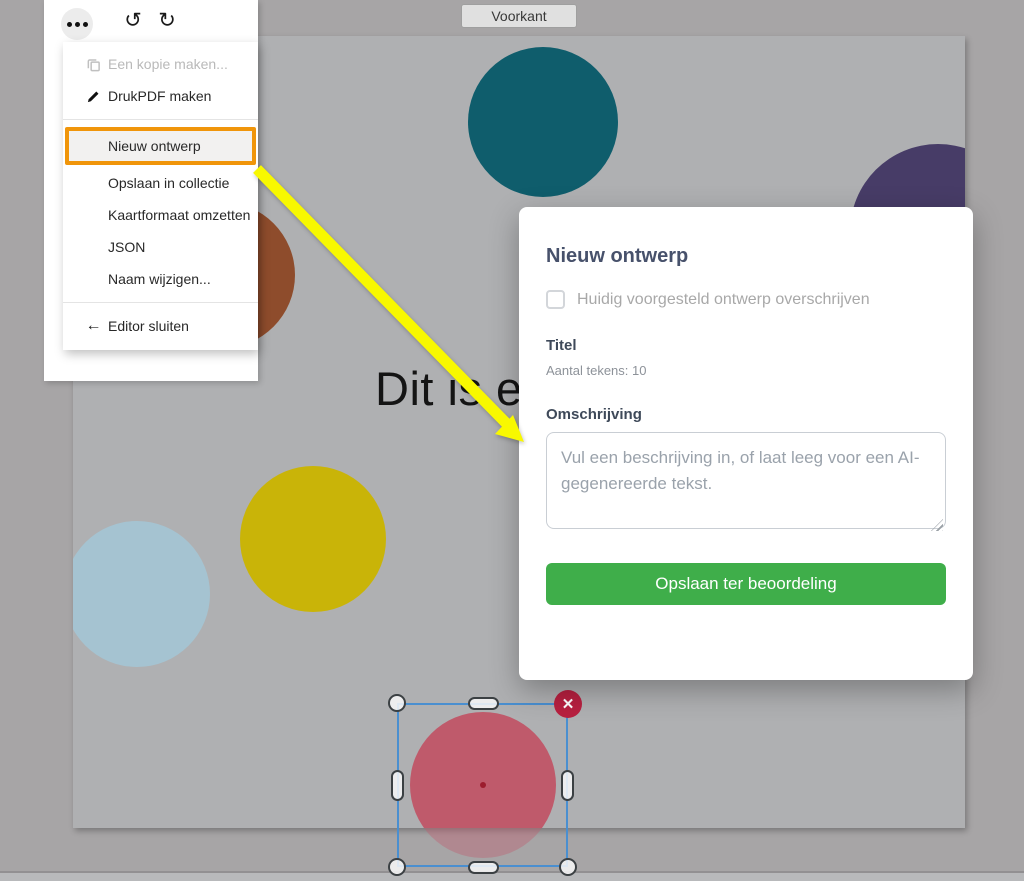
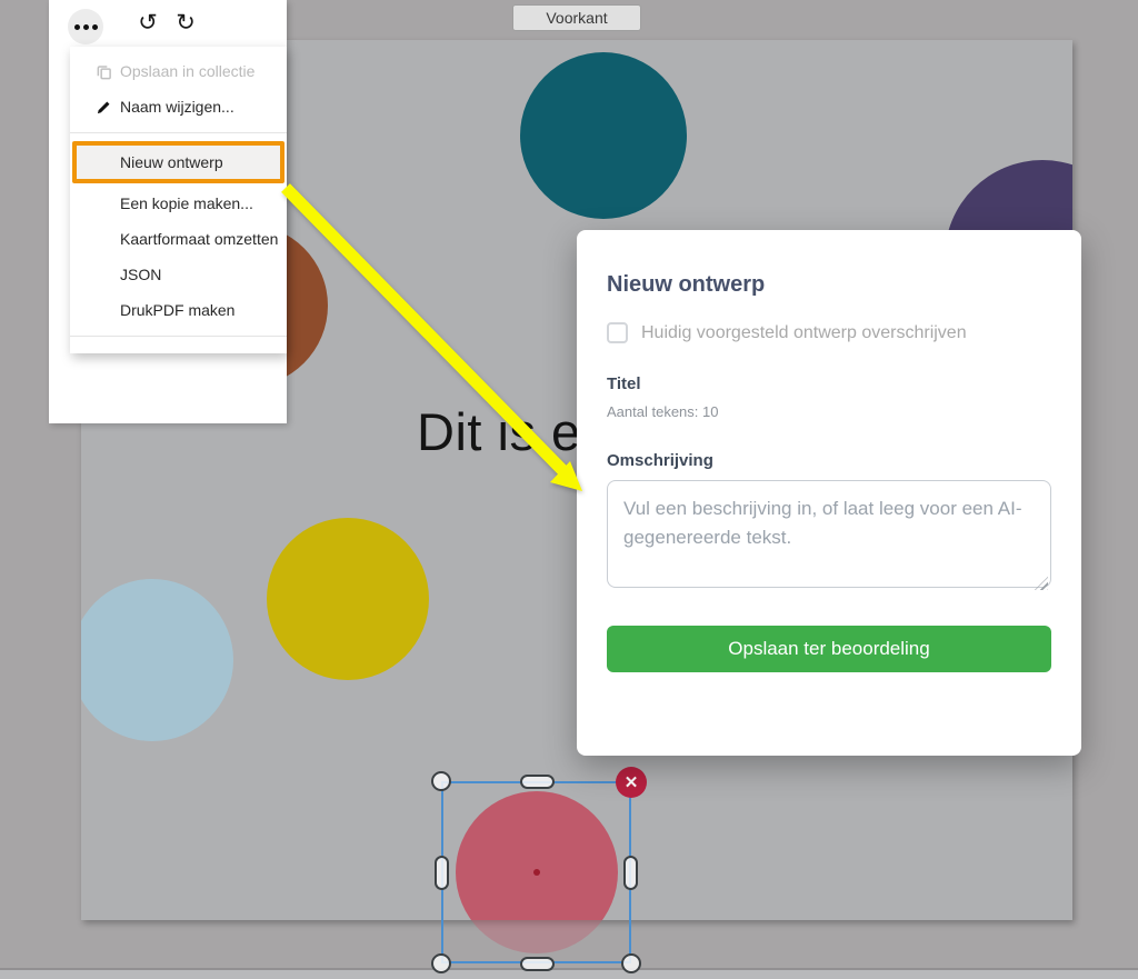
  Dit i e
  ✕
  ↺
  ↻
- Een kopie maken...
+ Opslaan in collectie
- DrukPDF maken
+ Naam wijzigen...
  Nieuw ontwerp
- Opslaan in collectie
+ Een kopie maken...
  Kaartformaat omzetten
  JSON
- Naam wijzigen...
+ DrukPDF maken
- ←
- Editor sluiten
  Voorkant
  Nieuw ontwerp
  Huidig voorgesteld ontwerp overschrijven
  Titel
  Aantal tekens: 10
  Omschrijving
  Opslaan ter beoordeling
